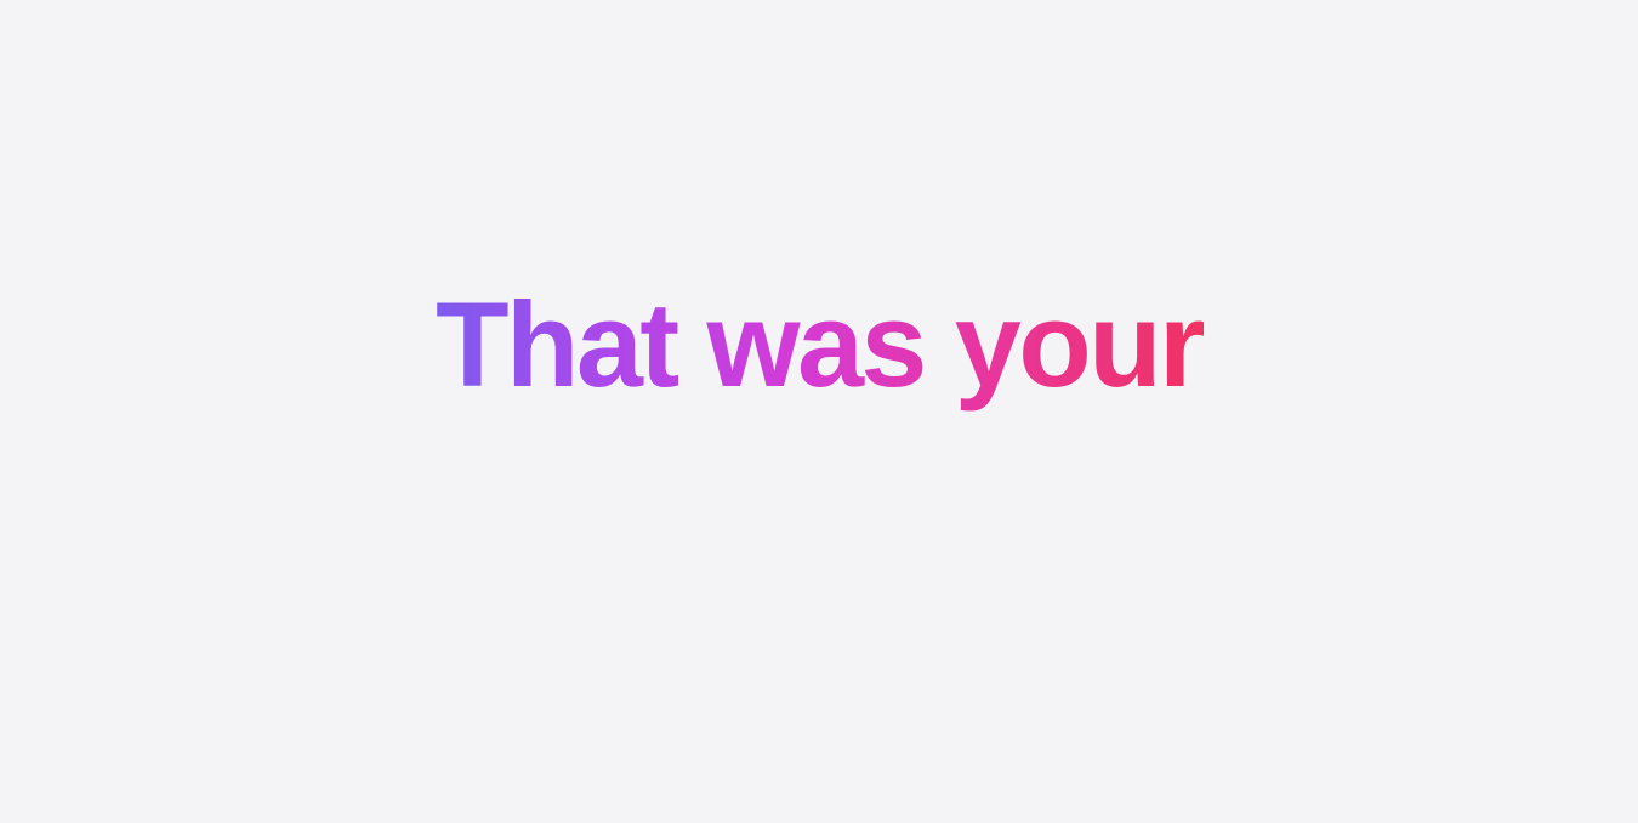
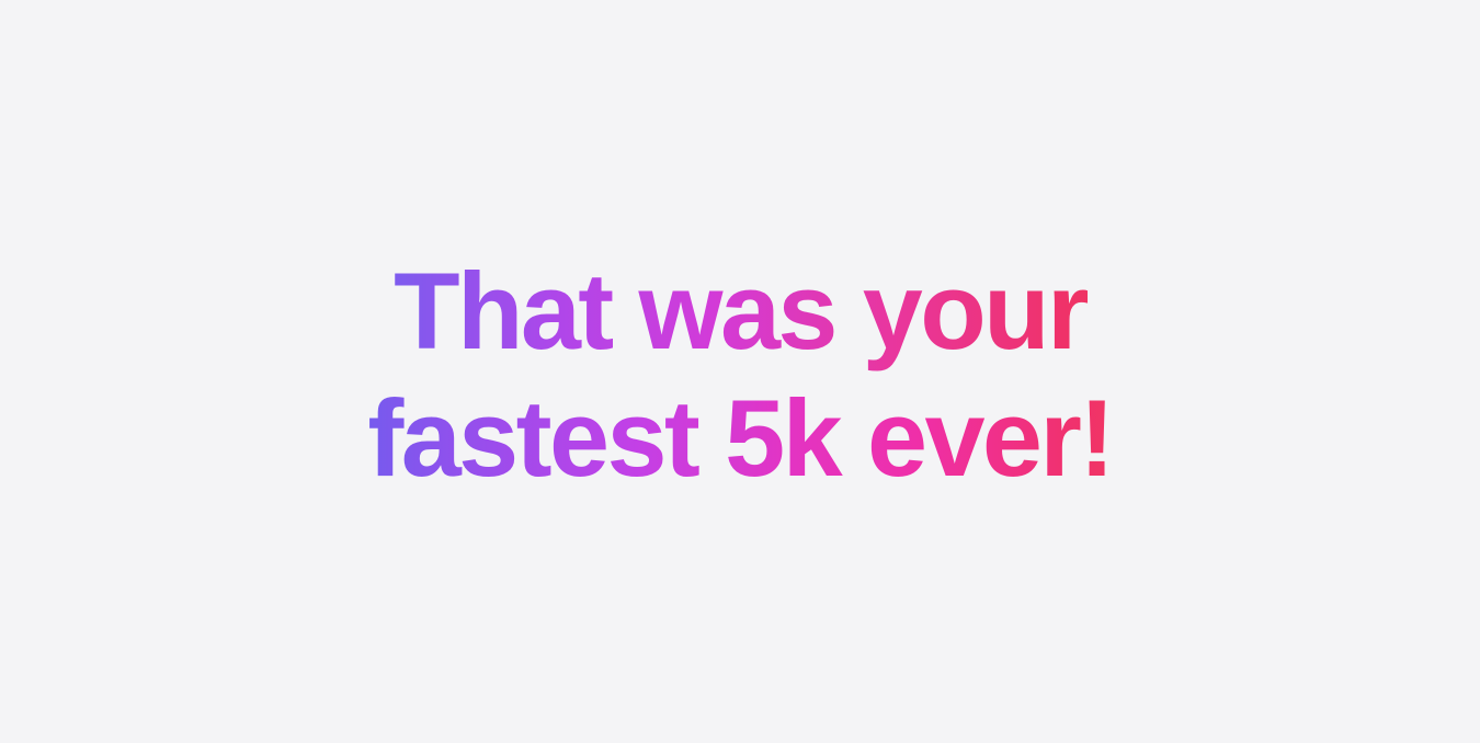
  That was your
+ fastest 5k ever!
